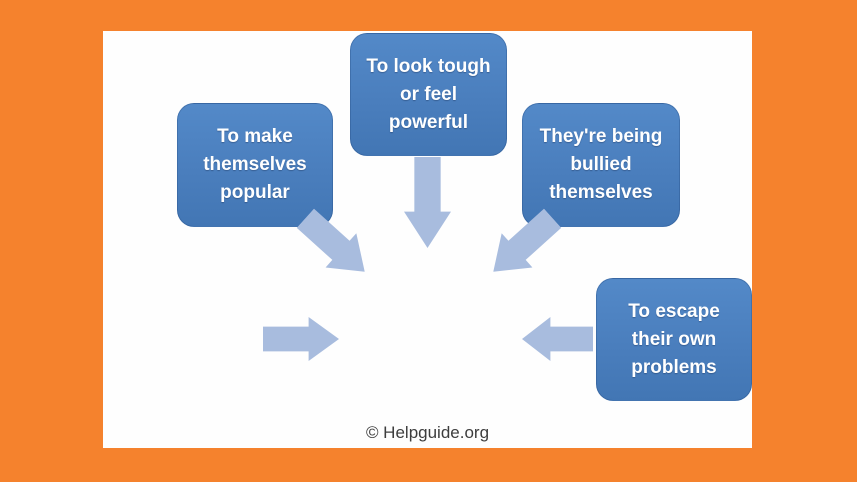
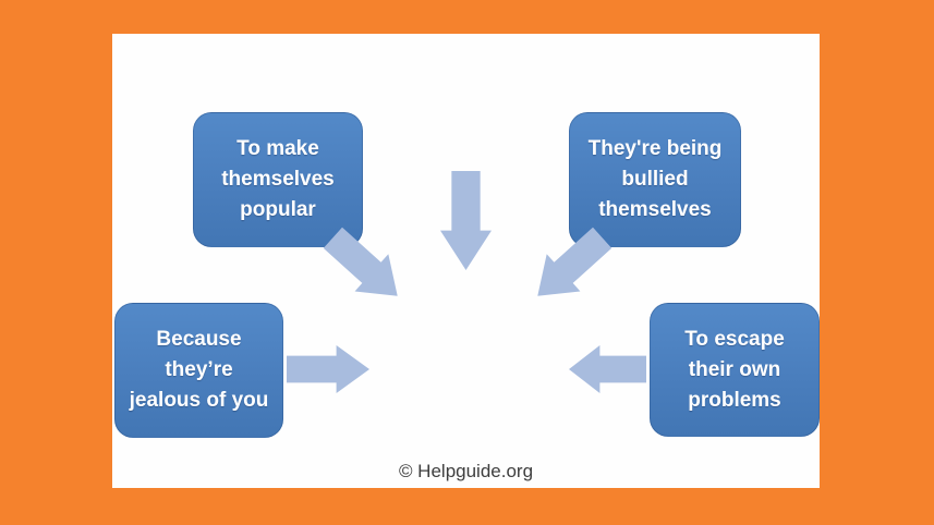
  To make
  themselves
  popular
- To look tough
- or feel
- powerful
  They're being
  bullied
  themselves
+ Because
+ they’re
+ jealous of you
  To escape
  their own
  problems
  © Helpguide.org
